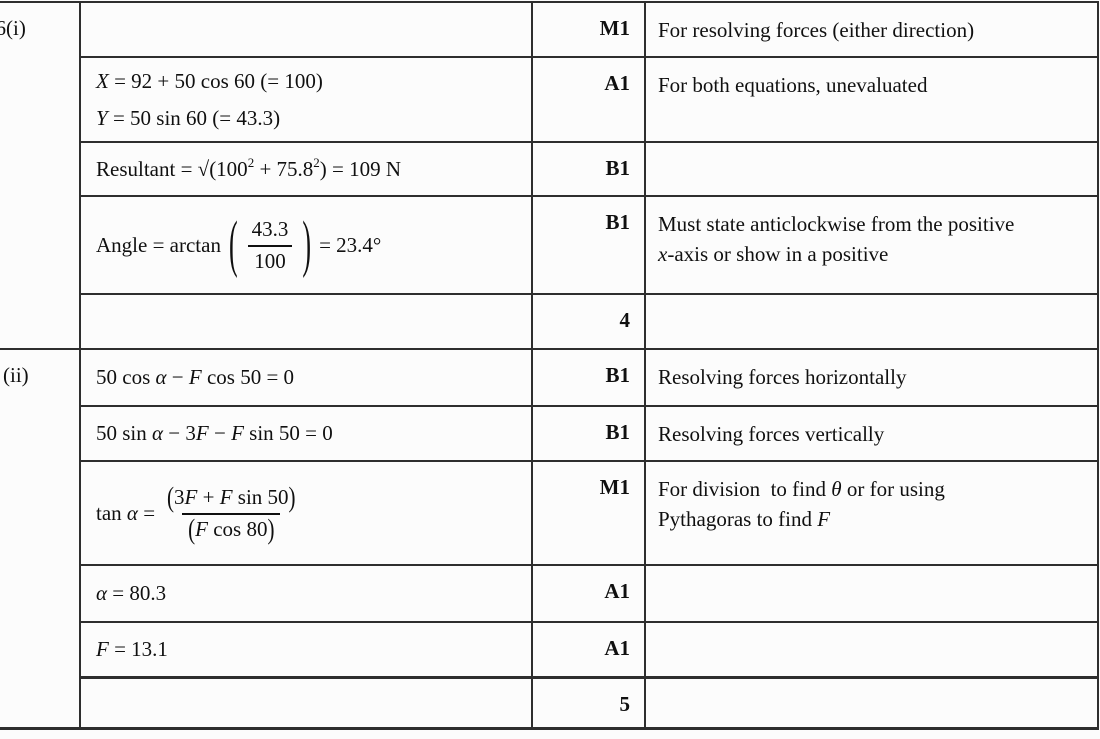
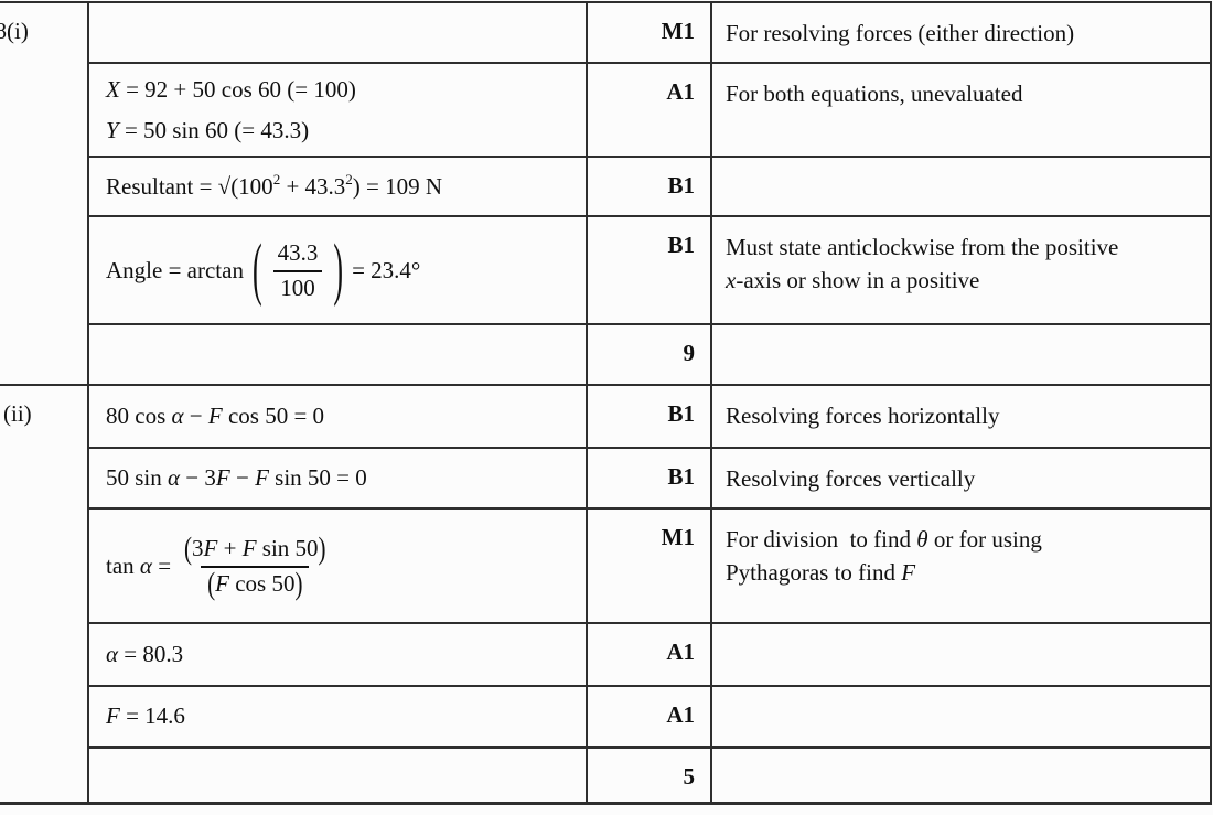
- 6 (i)		M1	For resolving forces (either direction)
+ 8 (i)		M1	For resolving forces (either direction)
  X = 92 + 50 cos 60 (= 100) Y = 50 sin 60 (= 43.3)	A1	For both equations, unevaluated
- Resultant = √(1002 + 75.82) = 109 N	B1
+ Resultant = √(1002 + 43.32) = 109 N	B1
  Angle = arctan ( 43.3 100 ) = 23.4°	B1	Must state anticlockwise from the positive x-axis or show in a positive
- 	4
+ 	9
- (ii)	50 cos α − F cos 50 = 0	B1	Resolving forces horizontally
+ (ii)	80 cos α − F cos 50 = 0	B1	Resolving forces horizontally
  50 sin α − 3F − F sin 50 = 0	B1	Resolving forces vertically
- tan α = (3F + F sin 50) (F cos 80)	M1	For division to find θ or for using Pythagoras to find F
+ tan α = (3F + F sin 50) (F cos 50)	M1	For division to find θ or for using Pythagoras to find F
  α = 80.3	A1
- F = 13.1	A1
+ F = 14.6	A1
  	5
